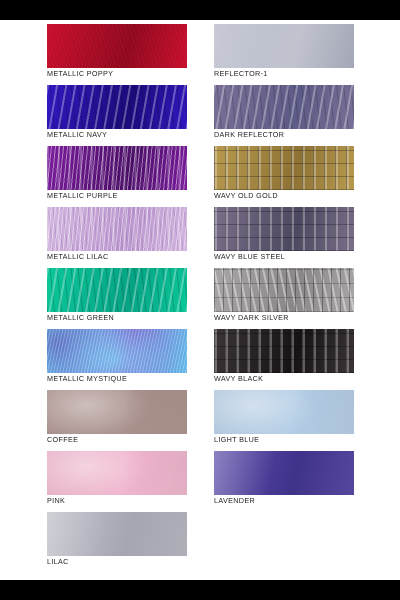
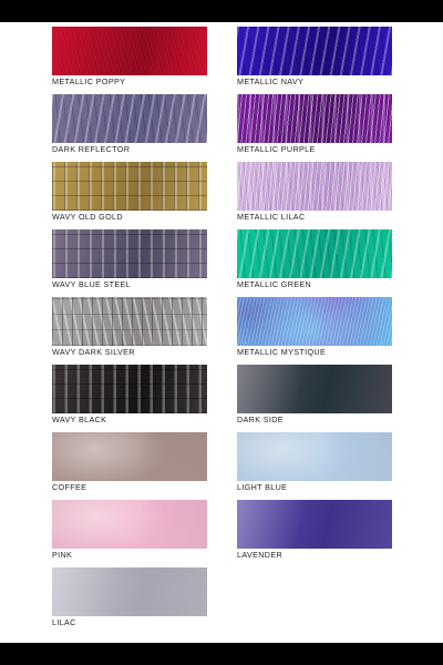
  METALLIC POPPY
- REFLECTOR-1
  METALLIC NAVY
  DARK REFLECTOR
  METALLIC PURPLE
  WAVY OLD GOLD
  METALLIC LILAC
  WAVY BLUE STEEL
  METALLIC GREEN
  WAVY DARK SILVER
  METALLIC MYSTIQUE
  WAVY BLACK
+ DARK SIDE
  COFFEE
  LIGHT BLUE
  PINK
  LAVENDER
  LILAC
